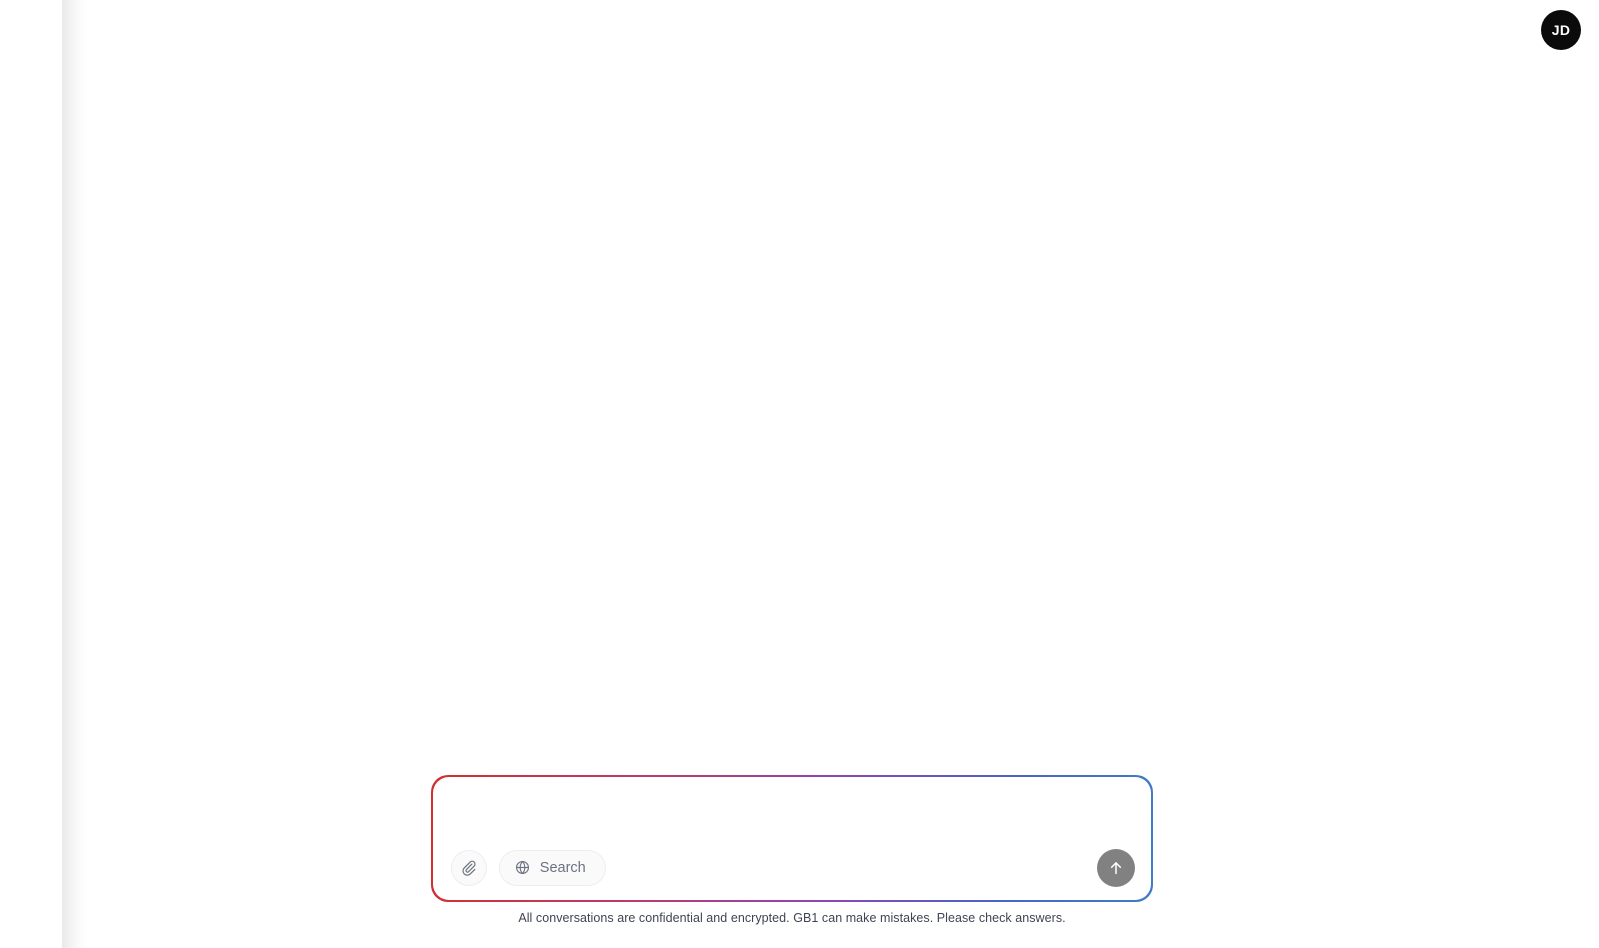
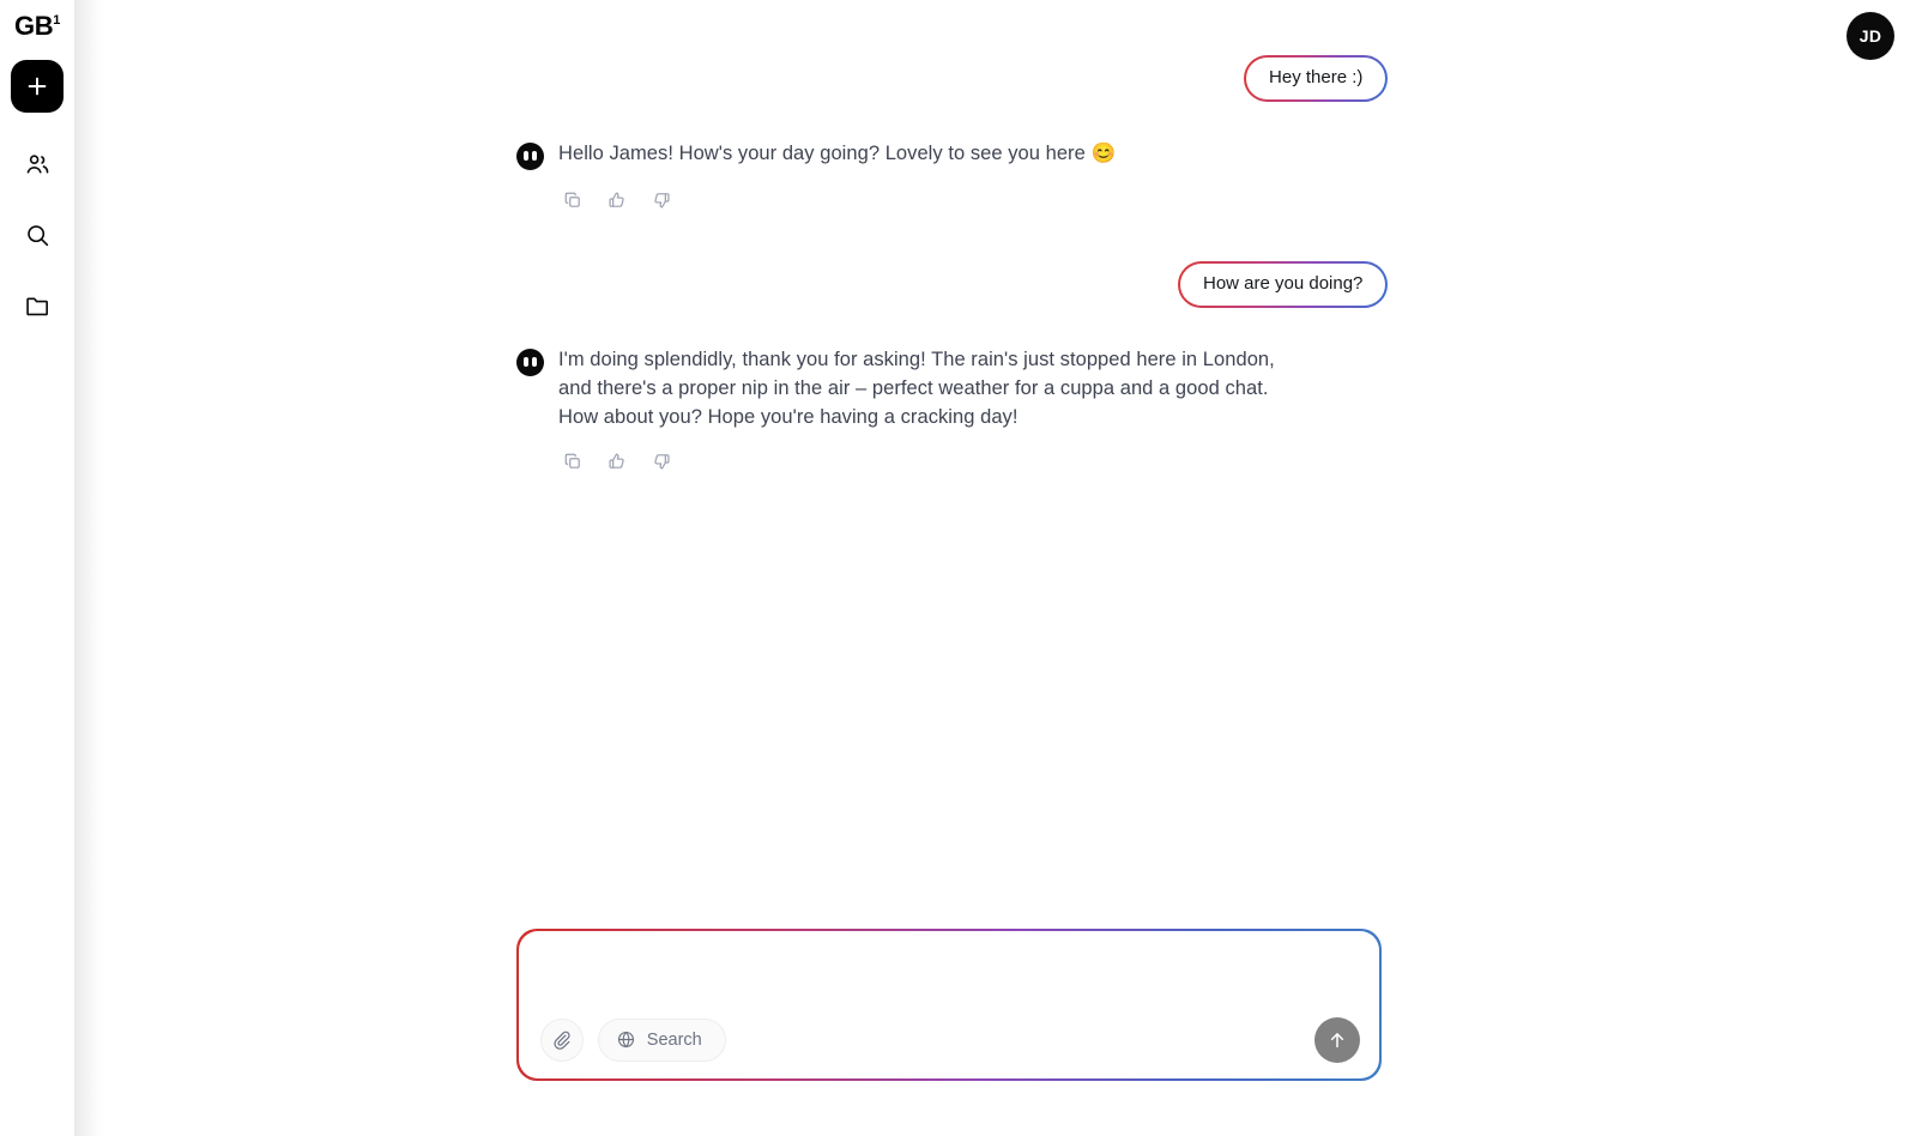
+ GB
+ 1
  JD
+ Hey there :)
+ Hello James! How's your day going? Lovely to see you here 😊
+ How are you doing?
+ I'm doing splendidly, thank you for asking! The rain's just stopped here in London, and there's a proper nip in the air – perfect weather for a cuppa and a good chat. How about you? Hope you're having a cracking day!
  Search
- All conversations are confidential and encrypted. GB1 can make mistakes. Please check answers.
